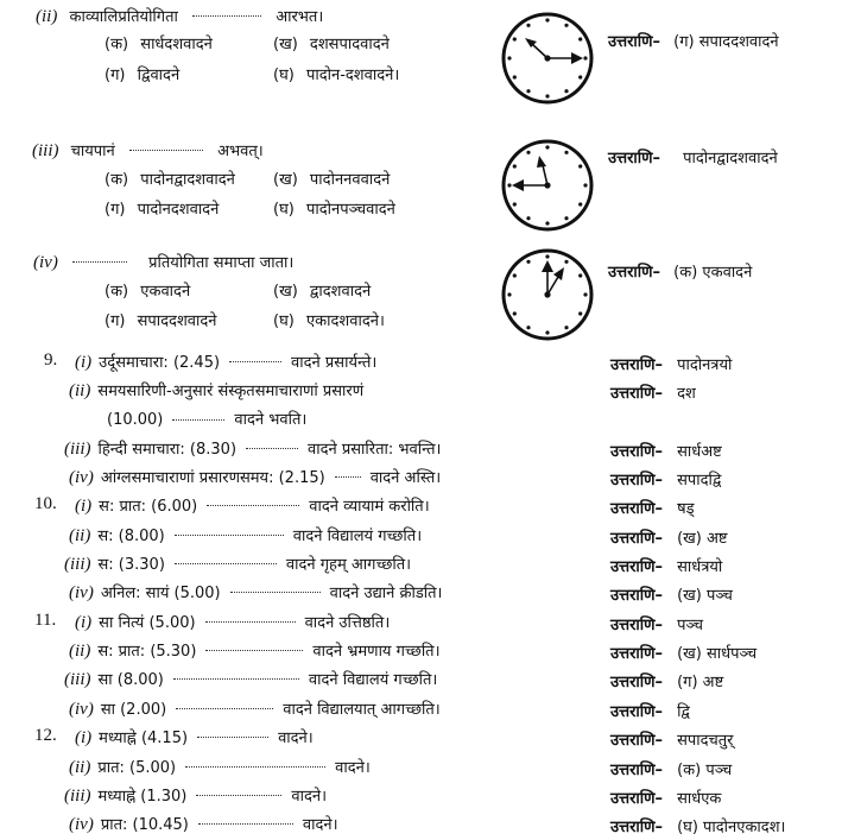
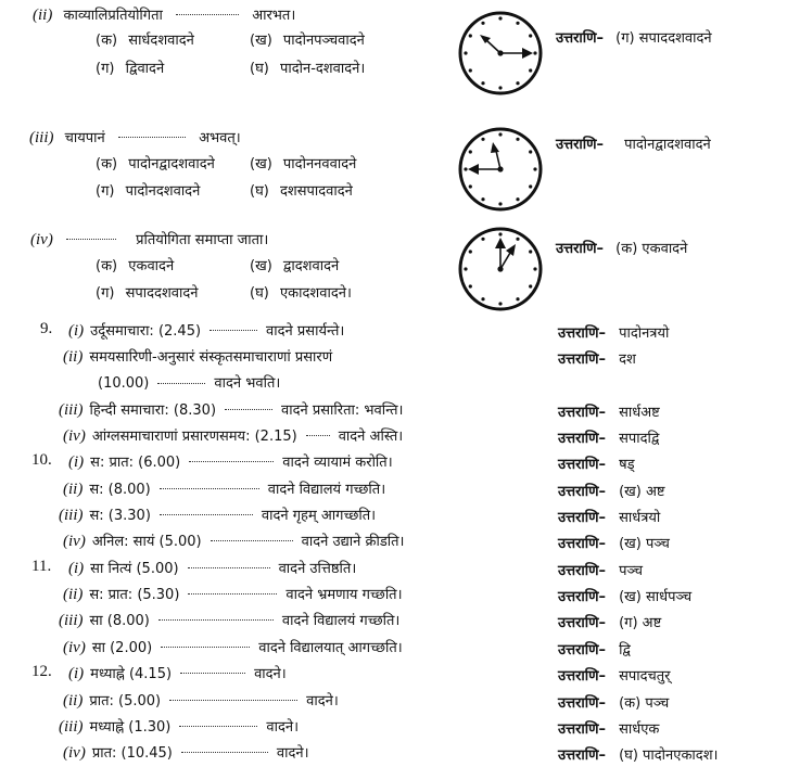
  (ii) काव्यालिप्रतियोगिता आरभत।
  (क) सार्धदशवादने
- (ख) दशसपादवादने
+ (ख) पादोनपञ्चवादने
  (ग) द्विवादने
  (घ) पादोन-दशवादने।
  उत्तराणि– (ग) सपाददशवादने
  (iii) चायपानं अभवत्।
  (क) पादोनद्वादशवादने
  (ख) पादोननववादने
  (ग) पादोनदशवादने
- (घ) पादोनपञ्चवादने
+ (घ) दशसपादवादने
  उत्तराणि– पादोनद्वादशवादने
  (iv) प्रतियोगिता समाप्ता जाता।
  (क) एकवादने
  (ख) द्वादशवादने
  (ग) सपाददशवादने
  (घ) एकादशवादने।
  उत्तराणि– (क) एकवादने
  9.
  (i) उर्दूसमाचारा: (2.45) वादने प्रसार्यन्ते।
  उत्तराणि– पादोनत्रयो
  (ii) समयसारिणी-अनुसारं संस्कृतसमाचाराणां प्रसारणं
  उत्तराणि– दश
  (10.00) वादने भवति।
  (iii) हिन्दी समाचारा: (8.30) वादने प्रसारिता: भवन्ति।
  उत्तराणि– सार्धअष्ट
  (iv) आंग्लसमाचाराणां प्रसारणसमय: (2.15) वादने अस्ति।
  उत्तराणि– सपादद्वि
  10.
  (i) स: प्रात: (6.00) वादने व्यायामं करोति।
  उत्तराणि– षड्
  (ii) स: (8.00) वादने विद्यालयं गच्छति।
  उत्तराणि– (ख) अष्ट
  (iii) स: (3.30) वादने गृहम् आगच्छति।
  उत्तराणि– सार्धत्रयो
  (iv) अनिल: सायं (5.00) वादने उद्याने क्रीडति।
  उत्तराणि– (ख) पञ्च
  11.
  (i) सा नित्यं (5.00) वादने उत्तिष्ठति।
  उत्तराणि– पञ्च
  (ii) स: प्रात: (5.30) वादने भ्रमणाय गच्छति।
  उत्तराणि– (ख) सार्धपञ्च
  (iii) सा (8.00) वादने विद्यालयं गच्छति।
  उत्तराणि– (ग) अष्ट
  (iv) सा (2.00) वादने विद्यालयात् आगच्छति।
  उत्तराणि– द्वि
  12.
  (i) मध्याह्ने (4.15) वादने।
  उत्तराणि– सपादचतुर्
  (ii) प्रात: (5.00) वादने।
  उत्तराणि– (क) पञ्च
  (iii) मध्याह्ने (1.30) वादने।
  उत्तराणि– सार्धएक
  (iv) प्रात: (10.45) वादने।
  उत्तराणि– (घ) पादोनएकादश।
